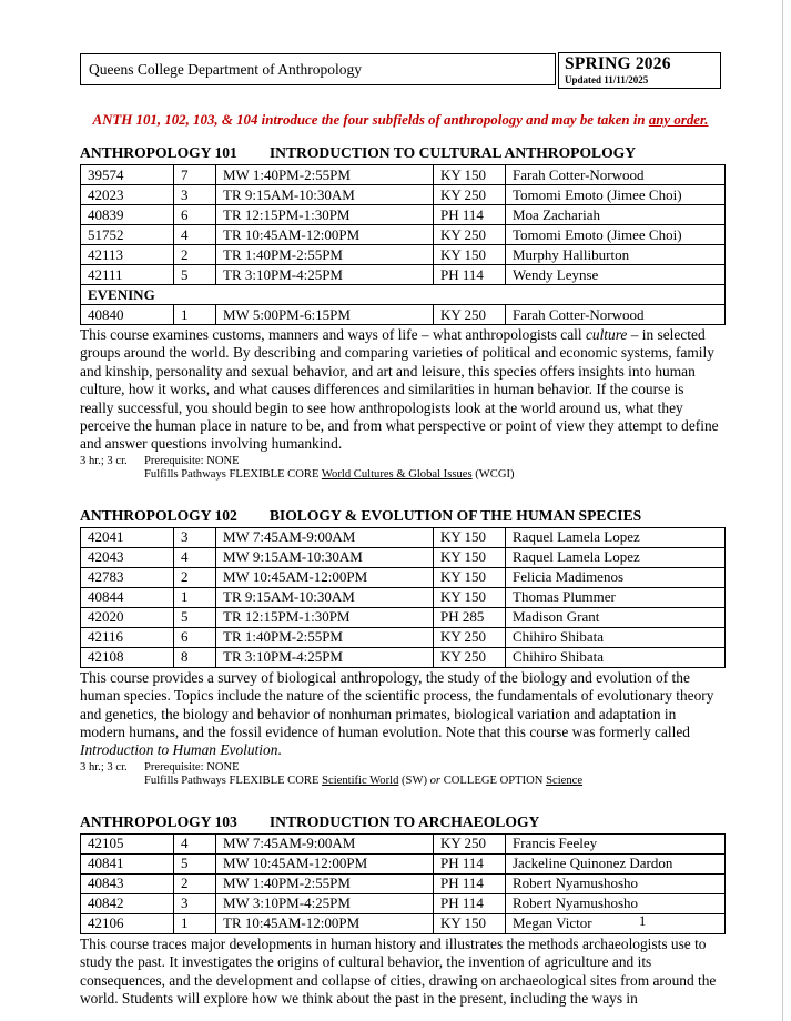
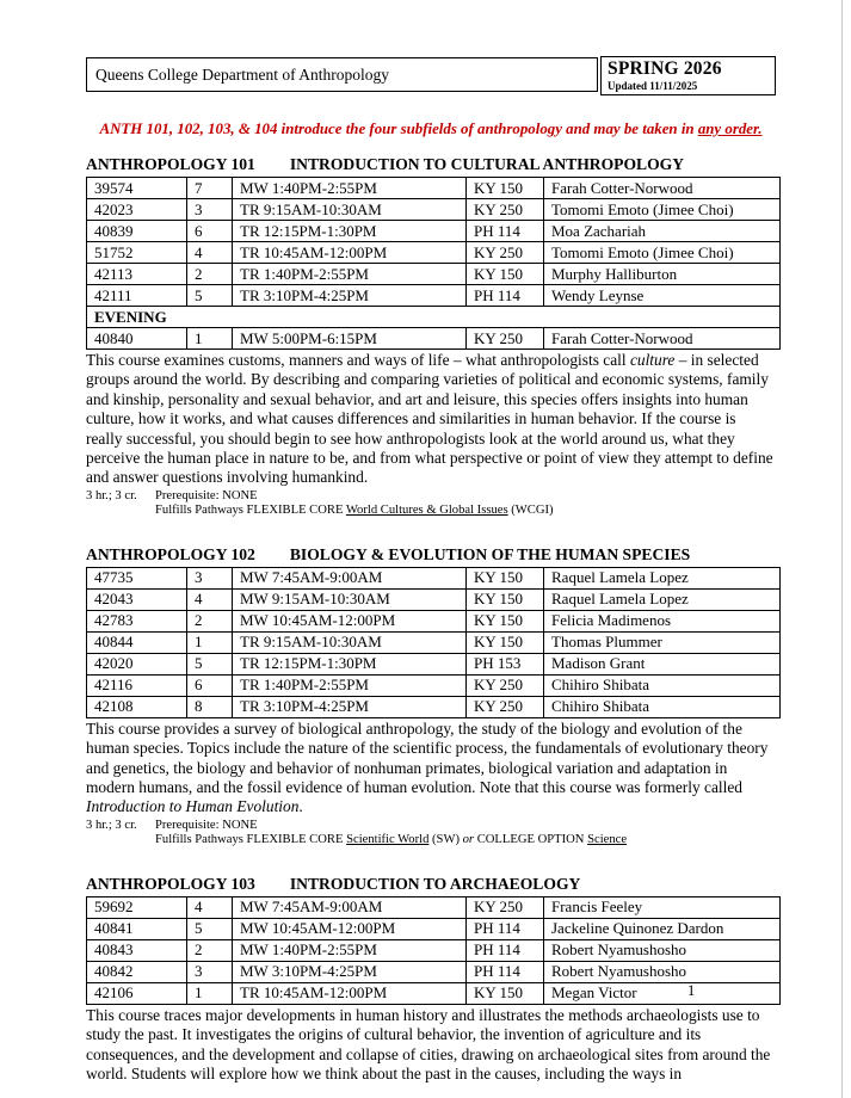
  Queens College Department of Anthropology
  SPRING 2026
  Updated 11/11/2025
  ANTH 101, 102, 103, & 104 introduce the four subfields of anthropology and may be taken in any order.
  ANTHROPOLOGY 101 INTRODUCTION TO CULTURAL ANTHROPOLOGY
  39574	7	MW 1:40PM-2:55PM	KY 150	Farah Cotter-Norwood
  42023	3	TR 9:15AM-10:30AM	KY 250	Tomomi Emoto (Jimee Choi)
  40839	6	TR 12:15PM-1:30PM	PH 114	Moa Zachariah
  51752	4	TR 10:45AM-12:00PM	KY 250	Tomomi Emoto (Jimee Choi)
  42113	2	TR 1:40PM-2:55PM	KY 150	Murphy Halliburton
  42111	5	TR 3:10PM-4:25PM	PH 114	Wendy Leynse
  EVENING
  40840	1	MW 5:00PM-6:15PM	KY 250	Farah Cotter-Norwood
  This course examines customs, manners and ways of life – what anthropologists call culture – in selected groups around the world. By describing and comparing varieties of political and economic systems, family and kinship, personality and sexual behavior, and art and leisure, this species offers insights into human culture, how it works, and what causes differences and similarities in human behavior. If the course is really successful, you should begin to see how anthropologists look at the world around us, what they perceive the human place in nature to be, and from what perspective or point of view they attempt to define and answer questions involving humankind.
  3 hr.; 3 cr.
  Prerequisite: NONE
  Fulfills Pathways FLEXIBLE CORE World Cultures & Global Issues (WCGI)
  ANTHROPOLOGY 102 BIOLOGY & EVOLUTION OF THE HUMAN SPECIES
- 42041	3	MW 7:45AM-9:00AM	KY 150	Raquel Lamela Lopez
+ 47735	3	MW 7:45AM-9:00AM	KY 150	Raquel Lamela Lopez
  42043	4	MW 9:15AM-10:30AM	KY 150	Raquel Lamela Lopez
  42783	2	MW 10:45AM-12:00PM	KY 150	Felicia Madimenos
  40844	1	TR 9:15AM-10:30AM	KY 150	Thomas Plummer
- 42020	5	TR 12:15PM-1:30PM	PH 285	Madison Grant
+ 42020	5	TR 12:15PM-1:30PM	PH 153	Madison Grant
  42116	6	TR 1:40PM-2:55PM	KY 250	Chihiro Shibata
  42108	8	TR 3:10PM-4:25PM	KY 250	Chihiro Shibata
  This course provides a survey of biological anthropology, the study of the biology and evolution of the human species. Topics include the nature of the scientific process, the fundamentals of evolutionary theory and genetics, the biology and behavior of nonhuman primates, biological variation and adaptation in modern humans, and the fossil evidence of human evolution. Note that this course was formerly called Introduction to Human Evolution.
  3 hr.; 3 cr.
  Prerequisite: NONE
  Fulfills Pathways FLEXIBLE CORE Scientific World (SW) or COLLEGE OPTION Science
  ANTHROPOLOGY 103 INTRODUCTION TO ARCHAEOLOGY
- 42105	4	MW 7:45AM-9:00AM	KY 250	Francis Feeley
+ 59692	4	MW 7:45AM-9:00AM	KY 250	Francis Feeley
  40841	5	MW 10:45AM-12:00PM	PH 114	Jackeline Quinonez Dardon
  40843	2	MW 1:40PM-2:55PM	PH 114	Robert Nyamushosho
  40842	3	MW 3:10PM-4:25PM	PH 114	Robert Nyamushosho
  42106	1	TR 10:45AM-12:00PM	KY 150	Megan Victor
- This course traces major developments in human history and illustrates the methods archaeologists use to study the past. It investigates the origins of cultural behavior, the invention of agriculture and its consequences, and the development and collapse of cities, drawing on archaeological sites from around the world. Students will explore how we think about the past in the present, including the ways in
+ This course traces major developments in human history and illustrates the methods archaeologists use to study the past. It investigates the origins of cultural behavior, the invention of agriculture and its consequences, and the development and collapse of cities, drawing on archaeological sites from around the world. Students will explore how we think about the past in the causes, including the ways in
  1
